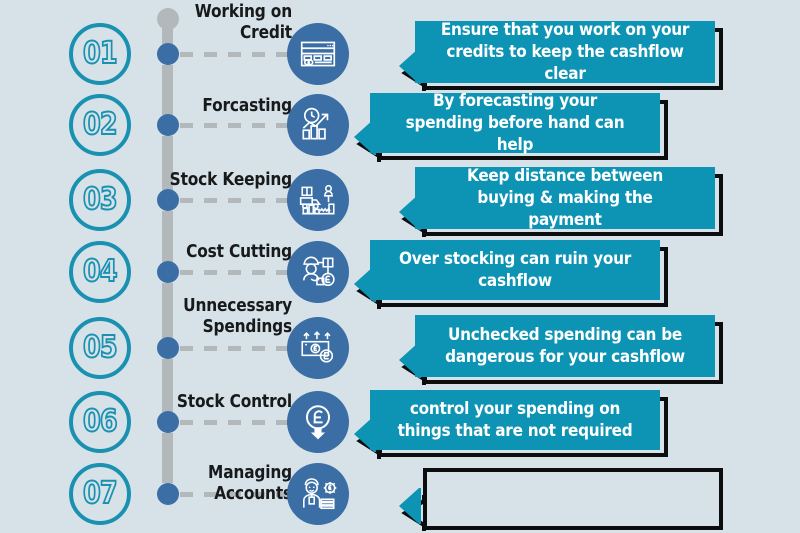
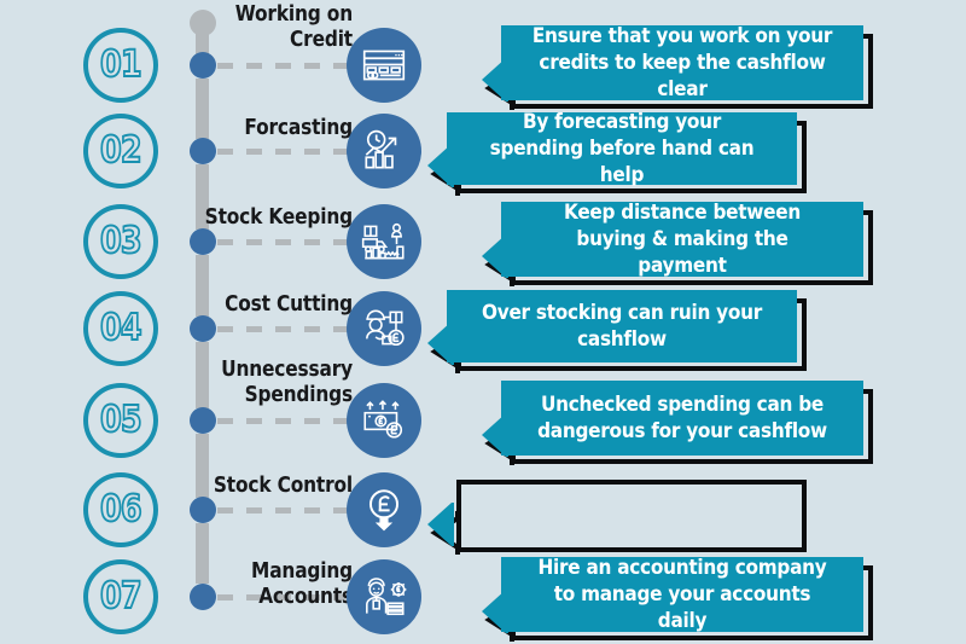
  01
  Working on
  Credit
  Ensure that you work on your credits to keep the cashflow clear
  02
  Forcasting
  By forecasting your spending before hand can help
  03
  Stock Keeping
  Keep distance between buying & making the payment
  04
  Cost Cutting
  Over stocking can ruin your cashflow
  05
  Unnecessary
  Spendings
  Unchecked spending can be dangerous for your cashflow
  06
  Stock Control
- control your spending on things that are not required
  07
  Managing
  Account
+ Hire an accounting company to manage your accounts daily
